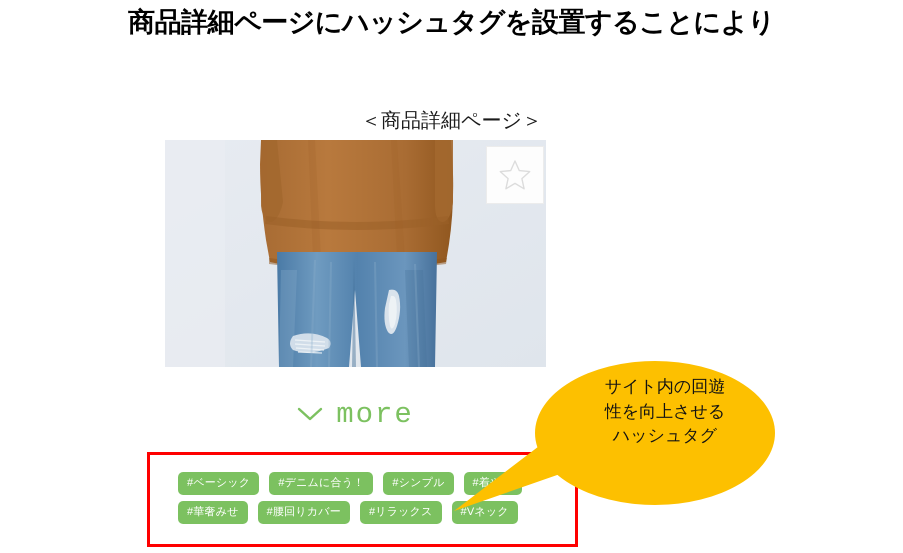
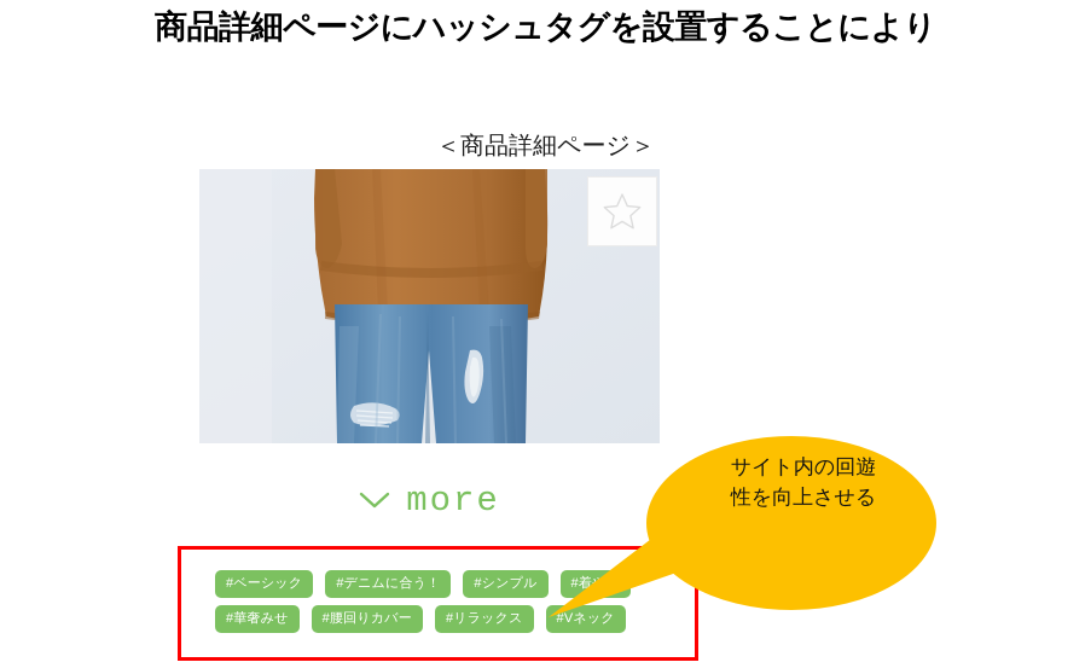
  商品詳細ページにハッシュタグを設置することにより
  ＜商品詳細ページ＞
  more
  #ベーシック
  #デニムに合う！
  #シンプル
  #華奢みせ
  #腰回りカバー
  #リラックス
  #Vネック
  サイト内の回遊
  性を向上させる
- ハッシュタグ
